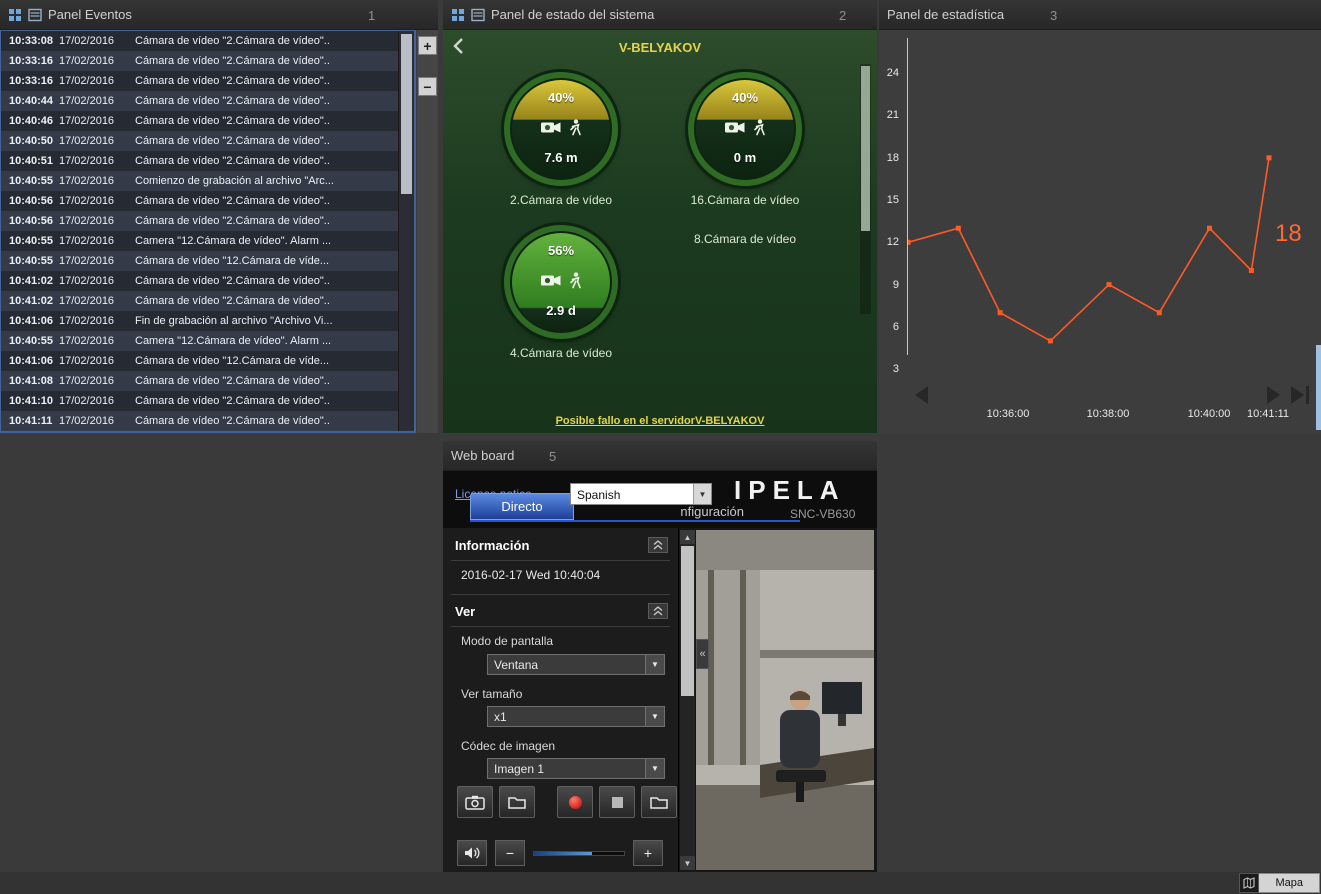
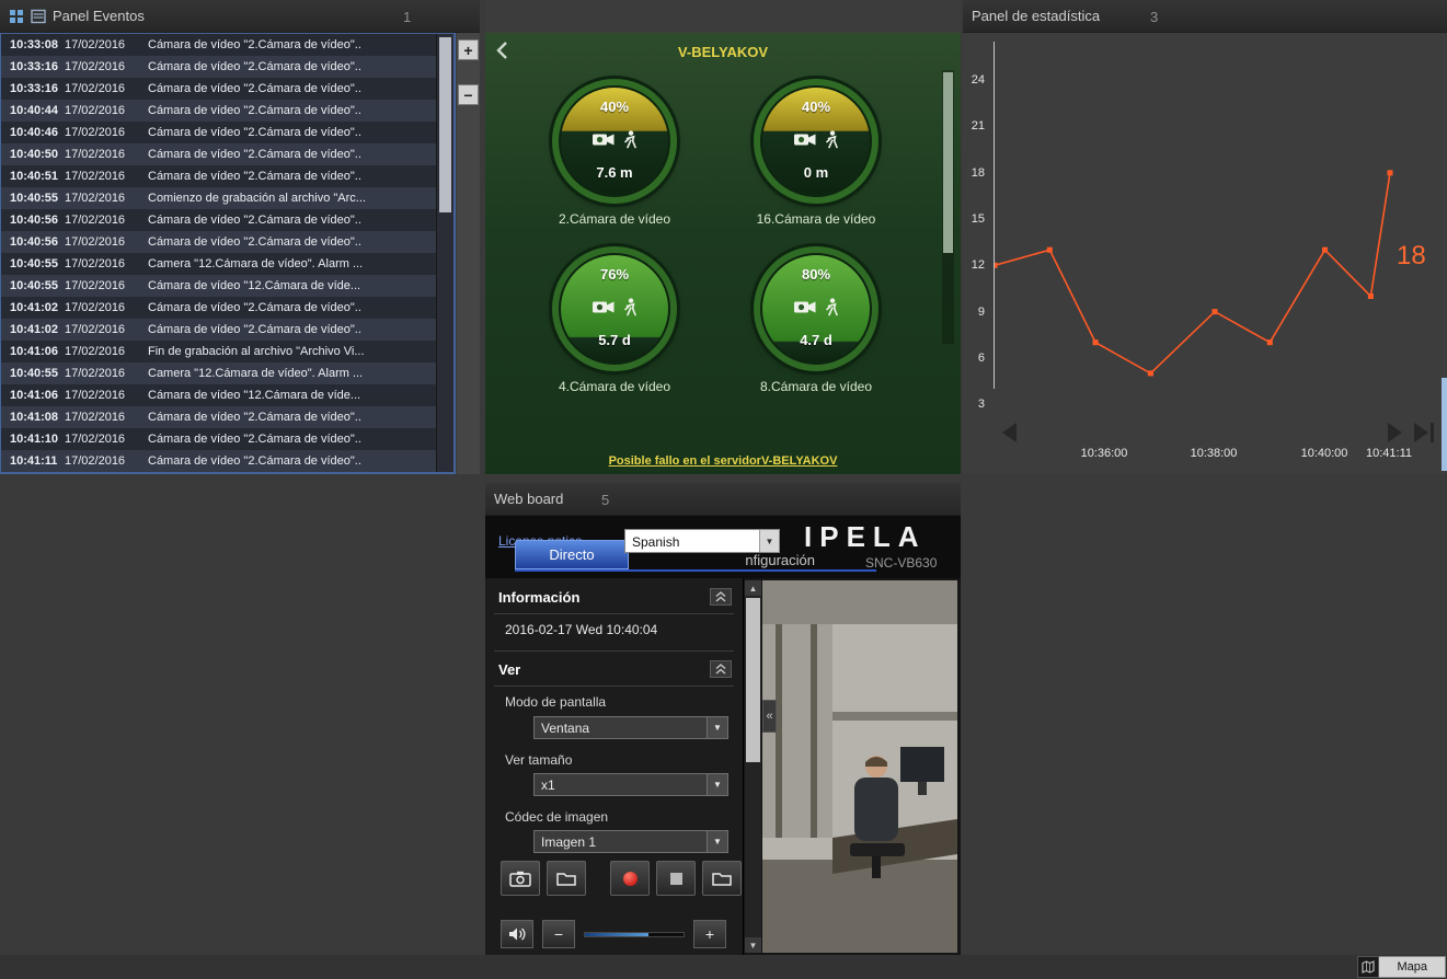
  Panel Eventos
  1
  10:33:08
  17/02/2016
  Cámara de vídeo "2.Cámara de vídeo"..
  10:33:16
  17/02/2016
  Cámara de vídeo "2.Cámara de vídeo"..
  10:33:16
  17/02/2016
  Cámara de vídeo "2.Cámara de vídeo"..
  10:40:44
  17/02/2016
  Cámara de vídeo "2.Cámara de vídeo"..
  10:40:46
  17/02/2016
  Cámara de vídeo "2.Cámara de vídeo"..
  10:40:50
  17/02/2016
  Cámara de vídeo "2.Cámara de vídeo"..
  10:40:51
  17/02/2016
  Cámara de vídeo "2.Cámara de vídeo"..
  10:40:55
  17/02/2016
  Comienzo de grabación al archivo "Arc...
  10:40:56
  17/02/2016
  Cámara de vídeo "2.Cámara de vídeo"..
  10:40:56
  17/02/2016
  Cámara de vídeo "2.Cámara de vídeo"..
  10:40:55
  17/02/2016
  Camera "12.Cámara de vídeo". Alarm ...
  10:40:55
  17/02/2016
  Cámara de vídeo "12.Cámara de víde...
  10:41:02
  17/02/2016
  Cámara de vídeo "2.Cámara de vídeo"..
  10:41:02
  17/02/2016
  Cámara de vídeo "2.Cámara de vídeo"..
  10:41:06
  17/02/2016
  Fin de grabación al archivo "Archivo Vi...
  10:40:55
  17/02/2016
  Camera "12.Cámara de vídeo". Alarm ...
  10:41:06
  17/02/2016
  Cámara de vídeo "12.Cámara de víde...
  10:41:08
  17/02/2016
  Cámara de vídeo "2.Cámara de vídeo"..
  10:41:10
  17/02/2016
  Cámara de vídeo "2.Cámara de vídeo"..
  10:41:11
  17/02/2016
  Cámara de vídeo "2.Cámara de vídeo"..
  +
  −
- Panel de estado del sistema
- 2
  V-BELYAKOV
  40%
  7.6 m
  2.Cámara de vídeo
  40%
  0 m
  16.Cámara de vídeo
- 56%
+ 76%
- 2.9 d
+ 5.7 d
  4.Cámara de vídeo
+ 80%
+ 4.7 d
  8.Cámara de vídeo
  Posible fallo en el servidorV-BELYAKOV
  Panel de estadística
  3
  3
  6
  9
  12
  15
  18
  21
  24
  10:36:00
  10:38:00
  10:40:00
  10:41:11
  18
  Web board
  5
  Spanish
  ▼
  nfiguración
  Directo
  IPELA
  SNC-VB630
  Información
  2016-02-17 Wed 10:40:04
  Ver
  Modo de pantalla
  Ventana
  ▼
  Ver tamaño
  x1
  ▼
  Códec de imagen
  Imagen 1
  ▼
  −
  +
  ▲
  ▼
  «
  Mapa
